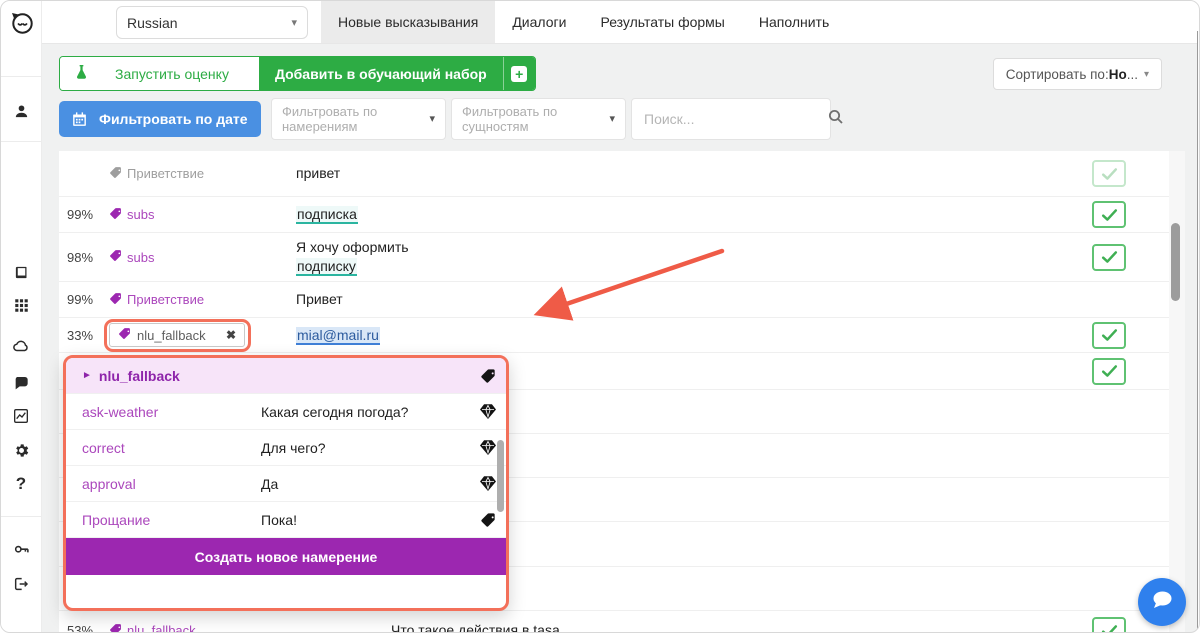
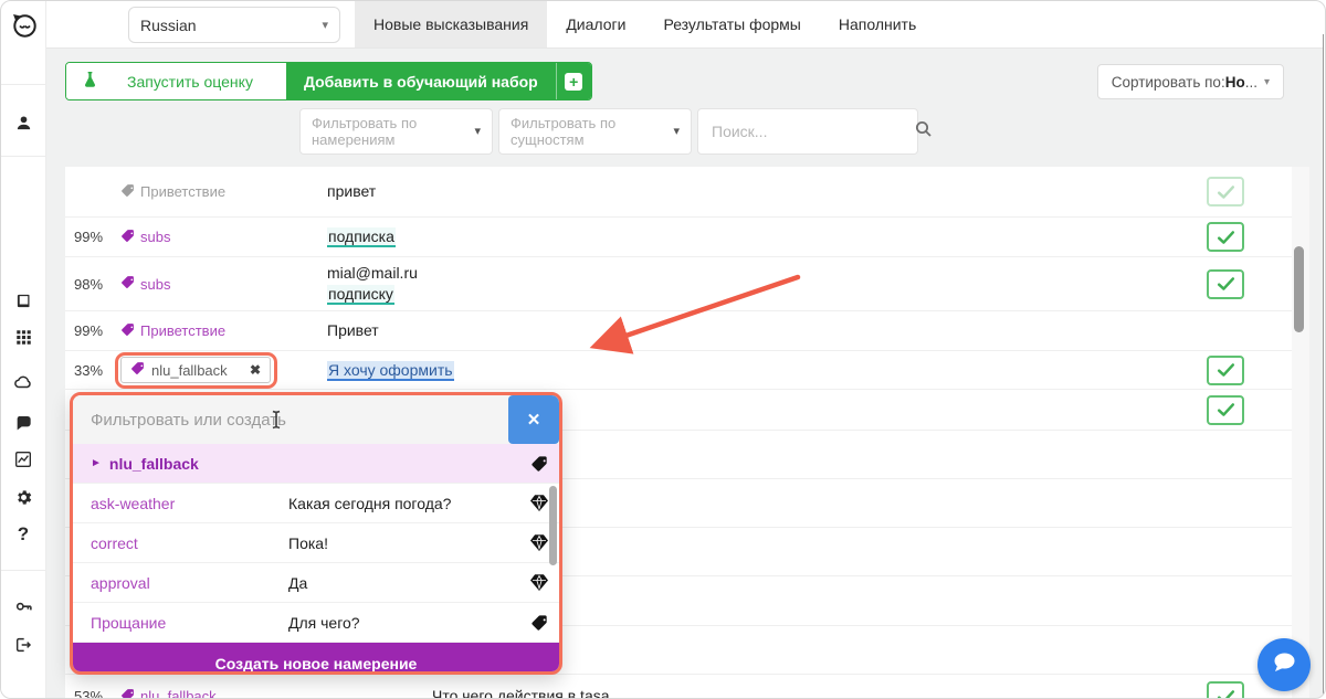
  ?
  Russian
  ▾
  Новые высказывания
  Диалоги
  Результаты формы
  Наполнить
  Запустить оценку
  Добавить в обучающий набор
  +
  Сортировать по:
  Но
  ...
  ▾
- Фильтровать по дате
  Фильтровать по намерениям
  ▾
  Фильтровать по сущностям
  ▾
  Поиск...
  Приветствие
  привет
  99%
  subs
  подписка
  98%
  subs
- Я хочу оформить
+ mial@mail.ru
  подписку
  99%
  Приветствие
  Привет
  33%
  nlu_fallback
  ✖
- mial@mail.ru
+ Я хочу оформить
  53%
  nlu_fallback
- Что такое действия в tasa
+ Что чего действия в tasa
+ Фильтровать или создать
+ ✕
  ►
  nlu_fallback
  ask-weather
  Какая сегодня погода?
  correct
- Для чего?
+ Пока!
  approval
  Да
  Прощание
- Пока!
+ Для чего?
  Создать новое намерение
